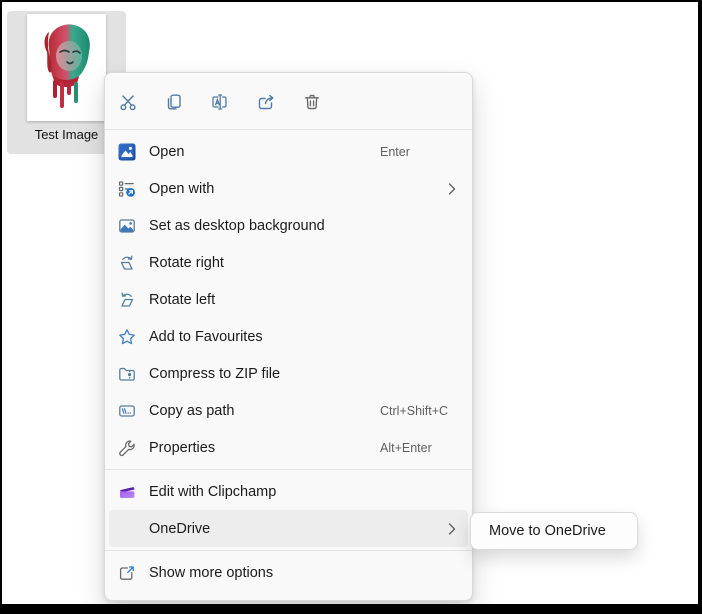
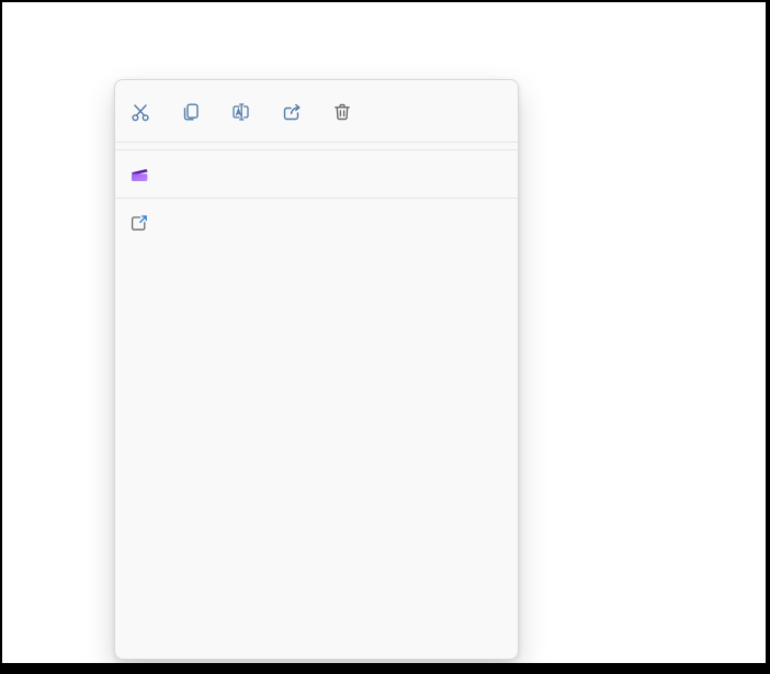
- Test Image
- Open
- Enter
- Open with
- Set as desktop background
- Rotate right
- Rotate left
- Add to Favourites
- Compress to ZIP file
- Copy as path
- Ctrl+Shift+C
- Properties
- Alt+Enter
- Edit with Clipchamp
- OneDrive
- Show more options
- Move to OneDrive
